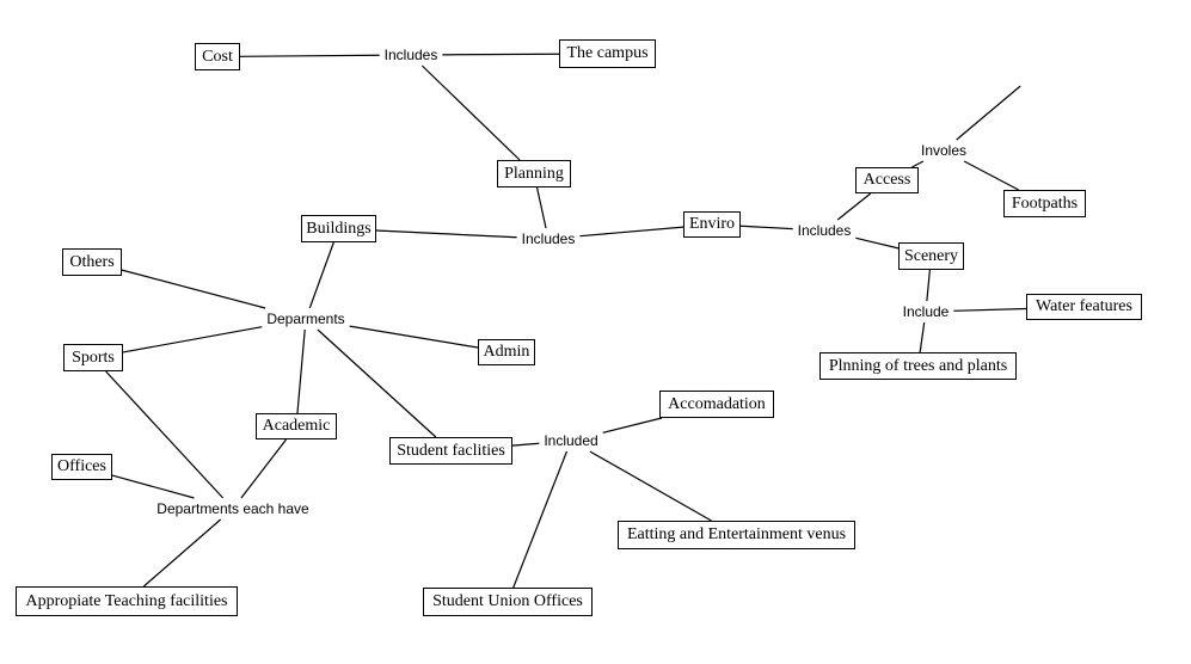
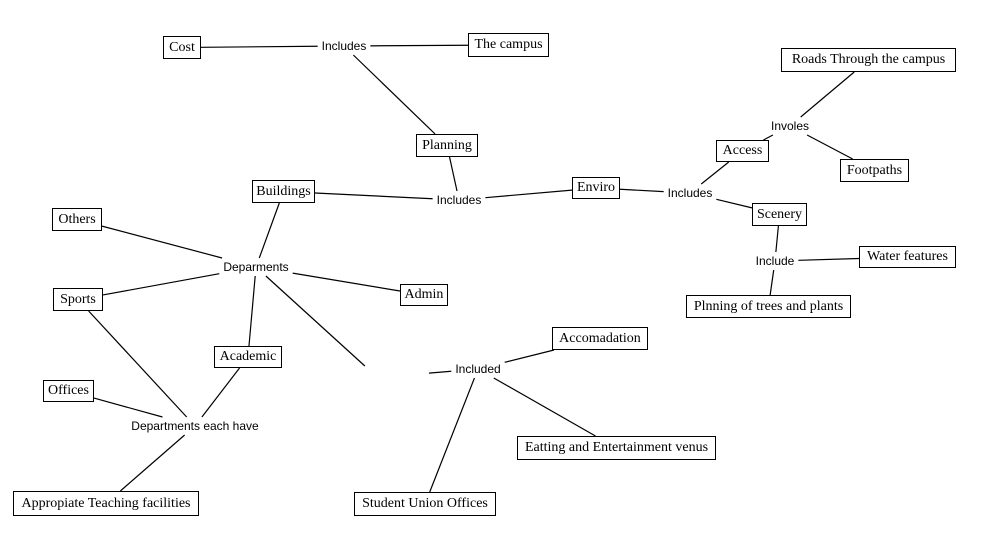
  Cost
  The campus
  Planning
  Buildings
  Enviro
+ Roads Through the campus
  Access
  Footpaths
  Scenery
  Water features
  Plnning of trees and plants
  Others
  Sports
  Admin
  Academic
- Student faclities
  Offices
  Appropiate Teaching facilities
  Accomadation
  Eatting and Entertainment venus
  Student Union Offices
  Includes
  Includes
  Includes
  Involes
  Include
  Deparments
  Departments each have
  Included
